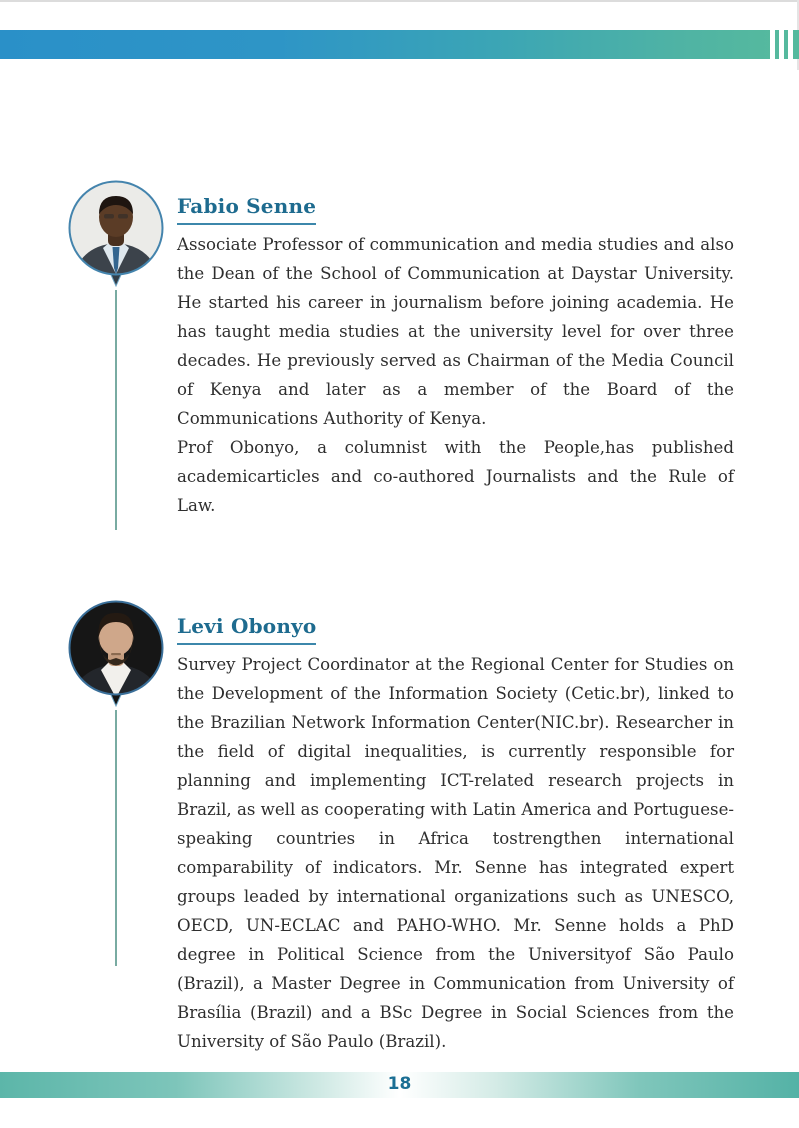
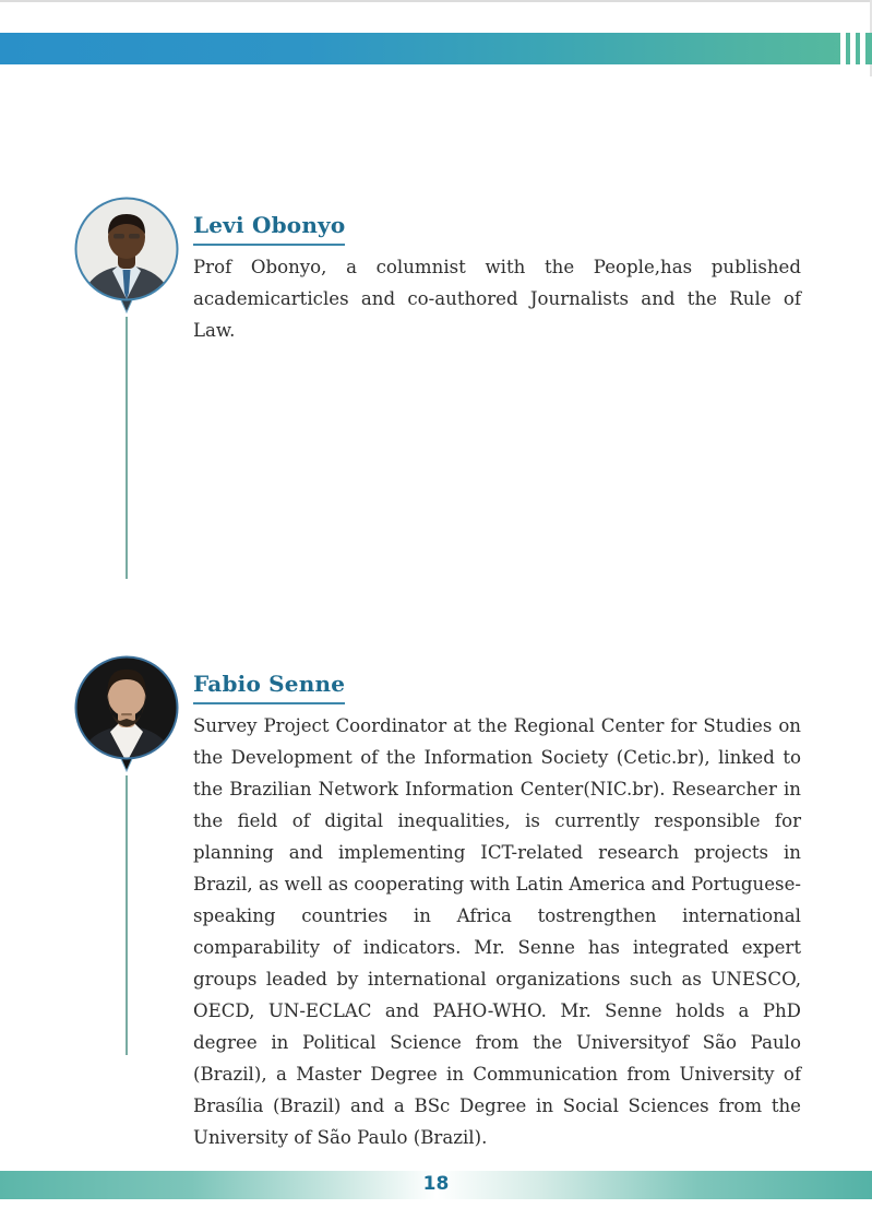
- Fabio Senne
+ Levi Obonyo
- Associate Professor of communication and media studies and also the Dean of the School of Communication at Daystar University. He started his career in journalism before joining academia. He has taught media studies at the university level for over three decades. He previously served as Chairman of the Media Council of Kenya and later as a member of the Board of the Communications Authority of Kenya.
  Prof Obonyo, a columnist with the People,has published academicarticles and co-authored Journalists and the Rule of Law.
- Levi Obonyo
+ Fabio Senne
  Survey Project Coordinator at the Regional Center for Studies on the Development of the Information Society (Cetic.br), linked to the Brazilian Network Information Center(NIC.br). Researcher in the field of digital inequalities, is currently responsible for planning and implementing ICT-related research projects in Brazil, as well as cooperating with Latin America and Portuguese-speaking countries in Africa tostrengthen international comparability of indicators. Mr. Senne has integrated expert groups leaded by international organizations such as UNESCO, OECD, UN-ECLAC and PAHO-WHO. Mr. Senne holds a PhD degree in Political Science from the Universityof São Paulo (Brazil), a Master Degree in Communication from University of Brasília (Brazil) and a BSc Degree in Social Sciences from the University of São Paulo (Brazil).
  18
